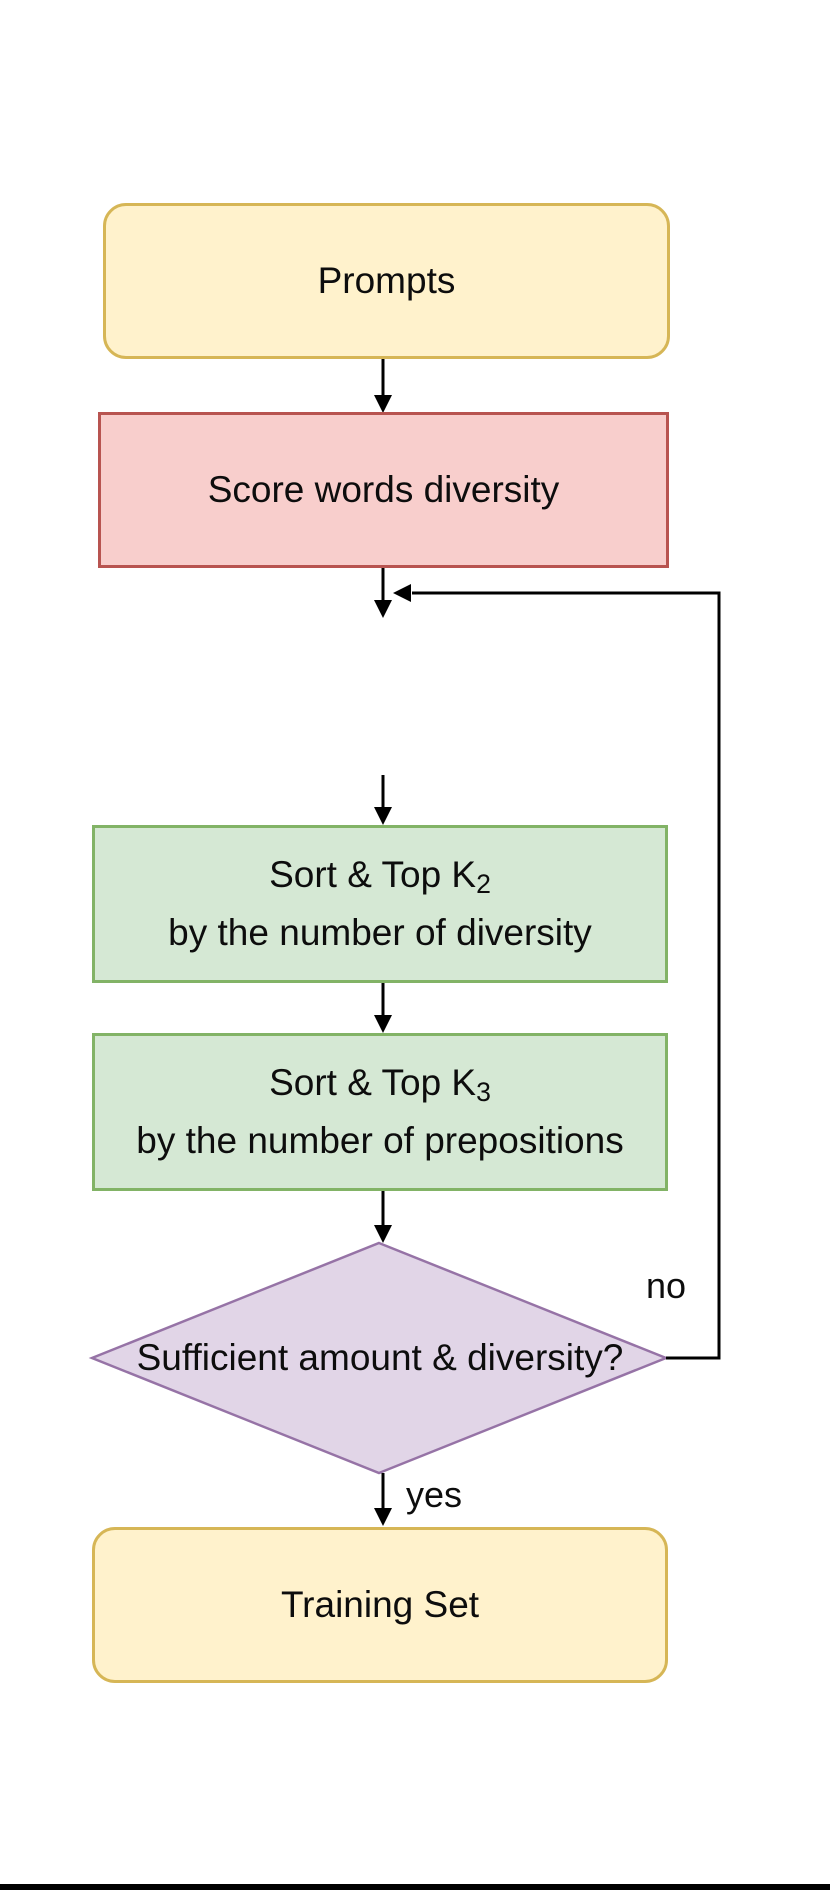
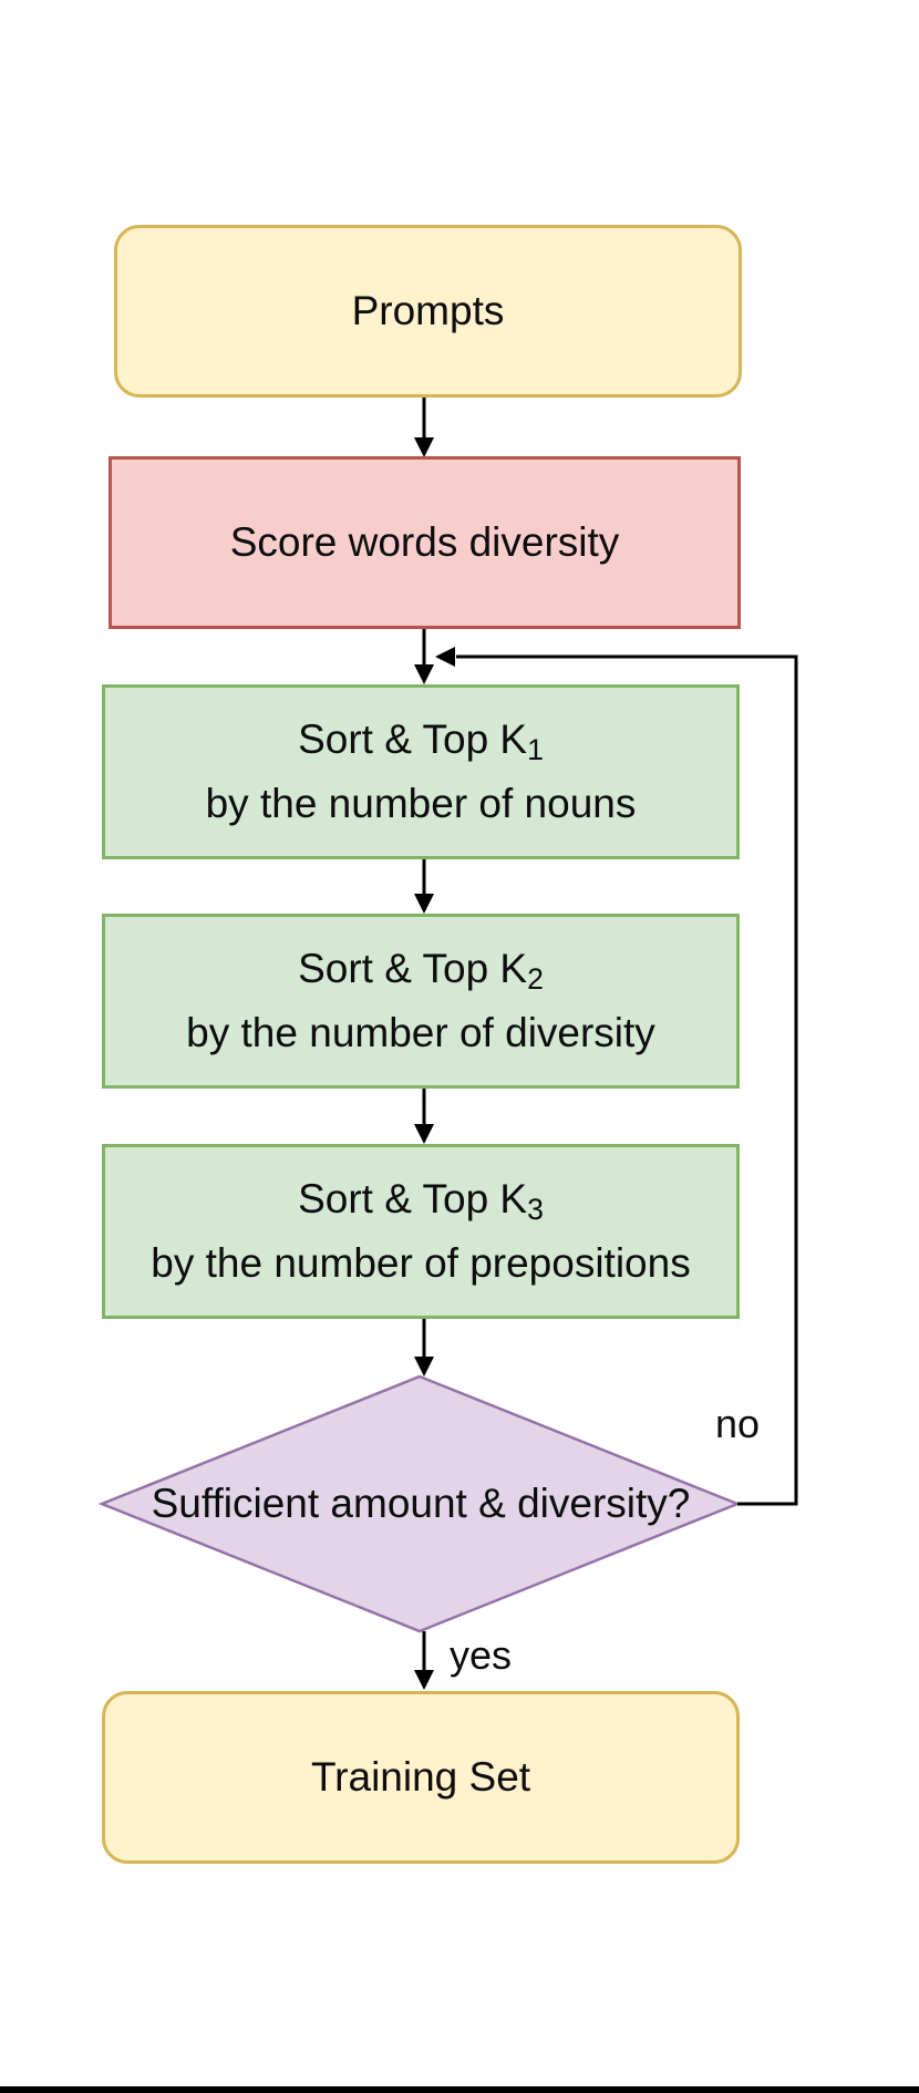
  Prompts
  Score words diversity
+ Sort & Top K1
+ by the number of nouns
  Sort & Top K2
  by the number of diversity
  Sort & Top K3
  by the number of prepositions
  Sufficient amount & diversity?
  Training Set
  yes
  no
